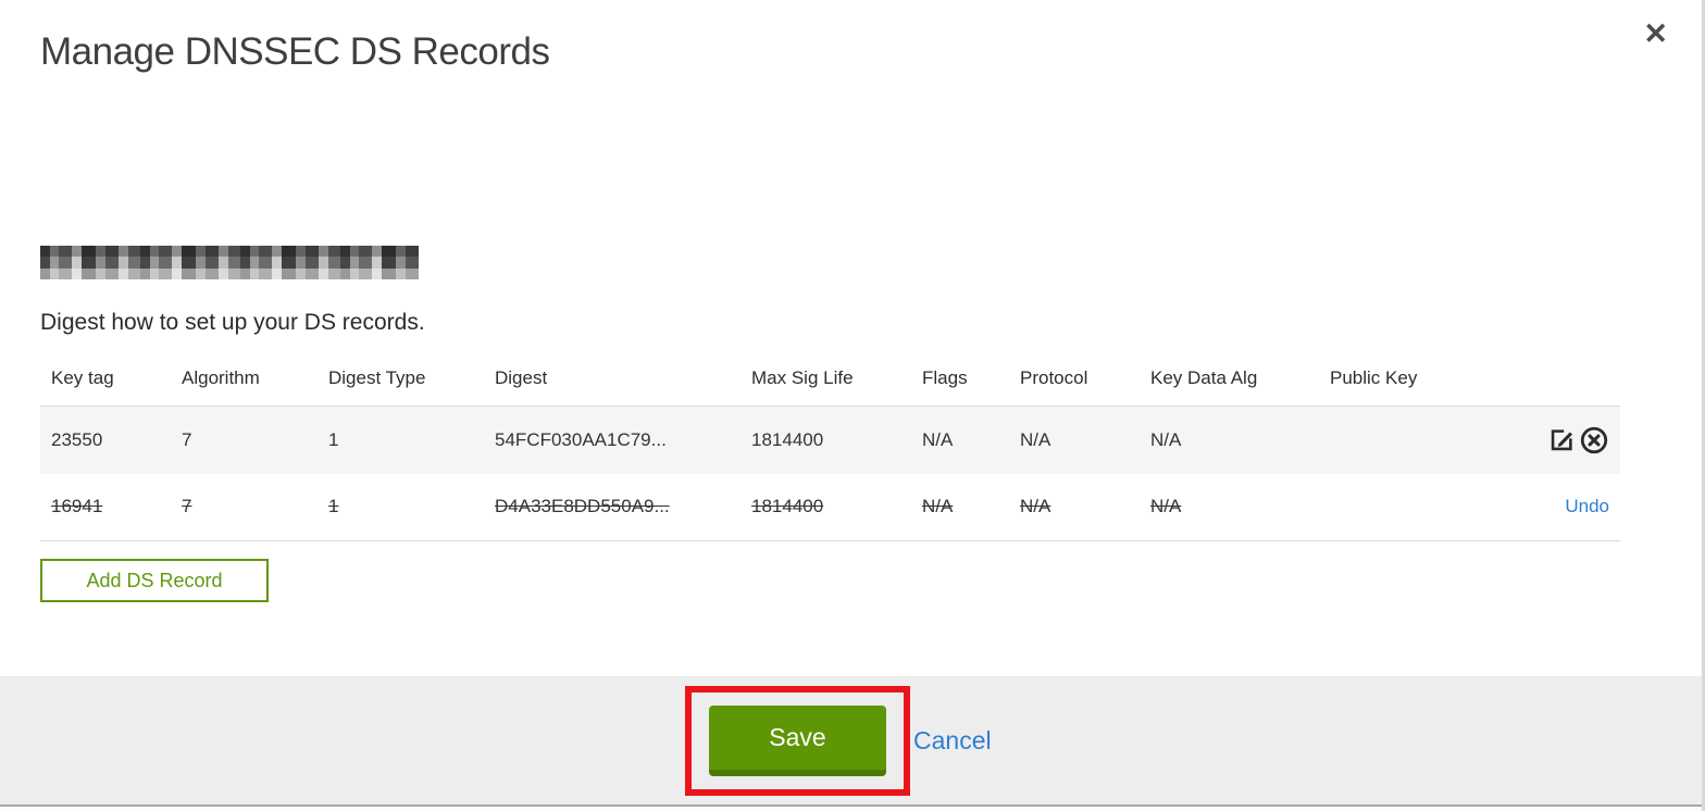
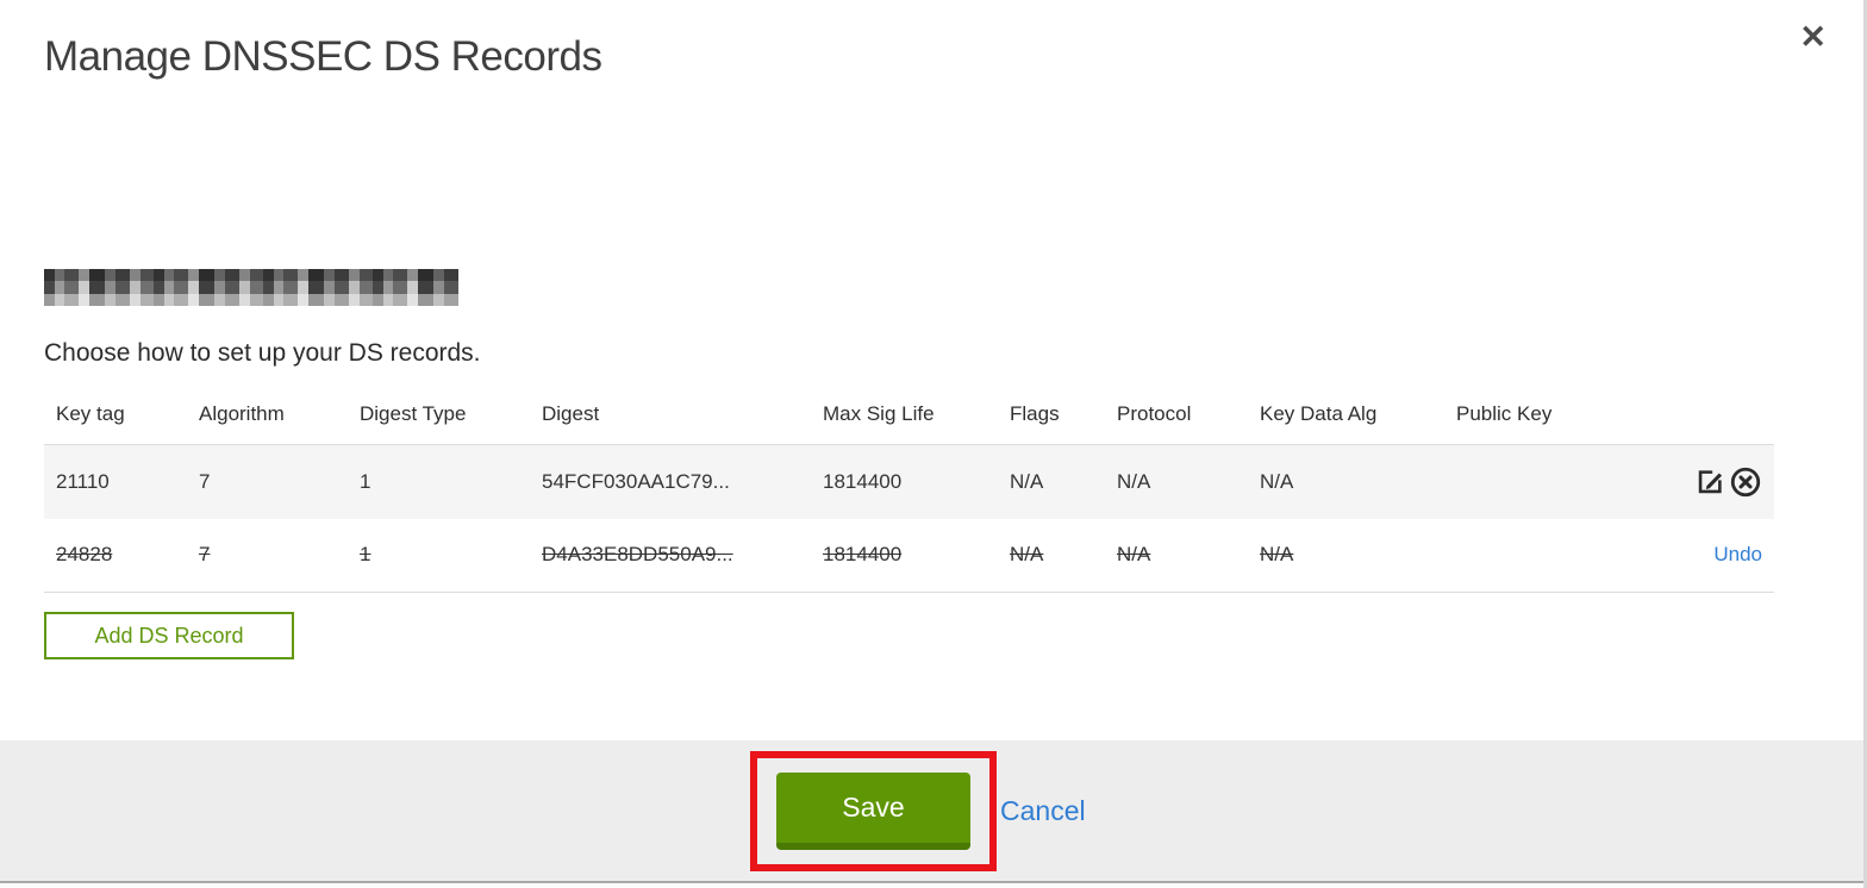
  Manage DNSSEC DS Records
  ✕
- Digest how to set up your DS records.
+ Choose how to set up your DS records.
  Key tag	Algorithm	Digest Type	Digest	Max Sig Life	Flags	Protocol	Key Data Alg	Public Key
- 23550	7	1	54FCF030AA1C79...	1814400	N/A	N/A	N/A
+ 21110	7	1	54FCF030AA1C79...	1814400	N/A	N/A	N/A
- 16941	7	1	D4A33E8DD550A9...	1814400	N/A	N/A	N/A		Undo
+ 24828	7	1	D4A33E8DD550A9...	1814400	N/A	N/A	N/A		Undo
  Add DS Record
  Save
  Cancel
